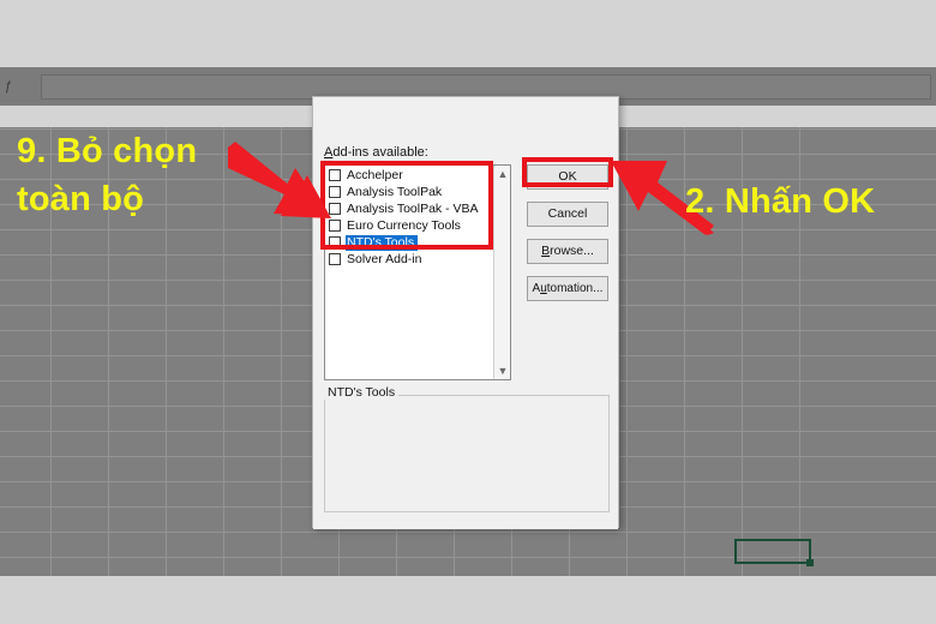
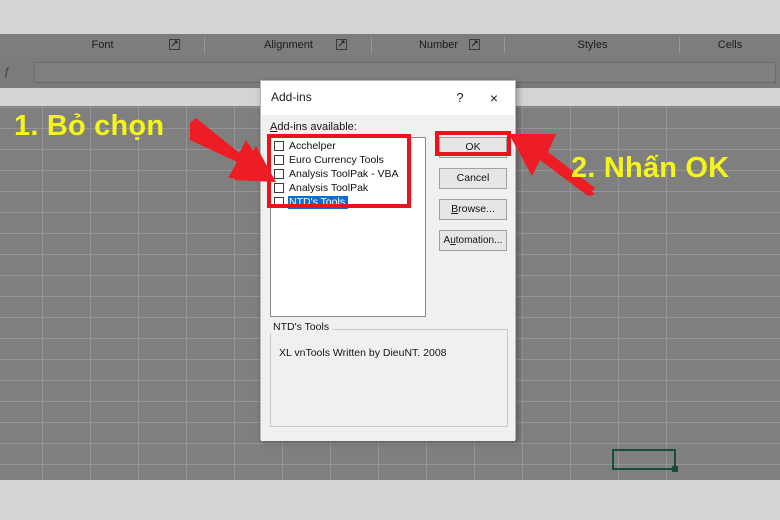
+ Font
+ Alignment
+ Number
+ Styles
+ Cells
  ƒ
+ Add-ins
+ ?
+ ×
  Add-ins available:
  Acchelper
- Analysis ToolPak
+ Euro Currency Tools
  Analysis ToolPak - VBA
- Euro Currency Tools
+ Analysis ToolPak
  NTD's Tools
- Solver Add-in
- ▲
- ▼
  OK
  Cancel
  Browse...
  Automation...
  NTD's Tools
+ XL vnTools Written by DieuNT. 2008
- 9. Bỏ chọn
+ 1. Bỏ chọn
- toàn bộ
  2. Nhấn OK
